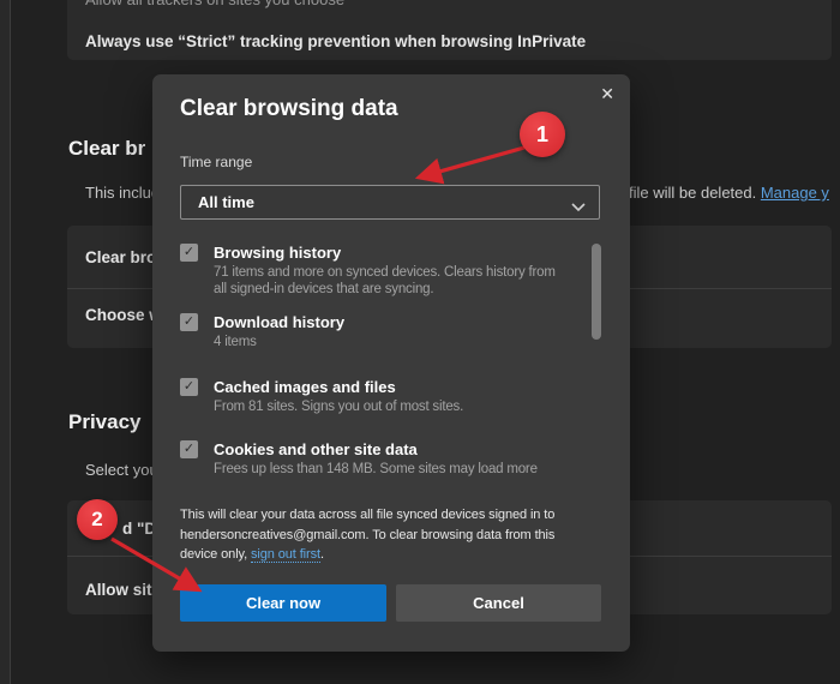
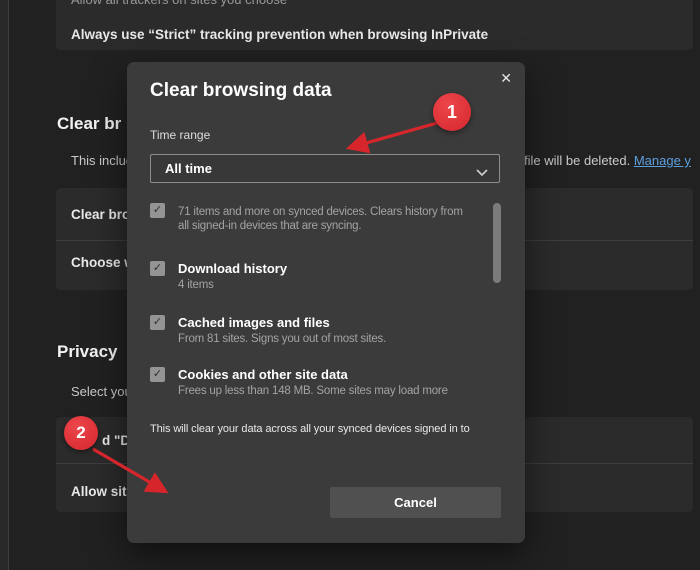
  Always use “Strict” tracking prevention when browsing InPrivate
  Clear br
  This inclu
  file will be deleted. Manage y
  Clear br
  Choose
  Privacy
  Select yo
  d "D
  Allow sit
  ✕
  Clear browsing data
  Time range
  All time
  ✓
- Browsing history
  71 items and more on synced devices. Clears history from
  all signed-in devices that are syncing.
  ✓
  Download history
  4 items
  ✓
  Cached images and files
  From 81 sites. Signs you out of most sites.
  ✓
  Cookies and other site data
  Frees up less than 148 MB. Some sites may load more
- This will clear your data across all file synced devices signed in to
+ This will clear your data across all your synced devices signed in to
- hendersoncreatives@gmail.com. To clear browsing data from this
- device only, sign out first.
- Clear now
  Cancel
  1
  2
